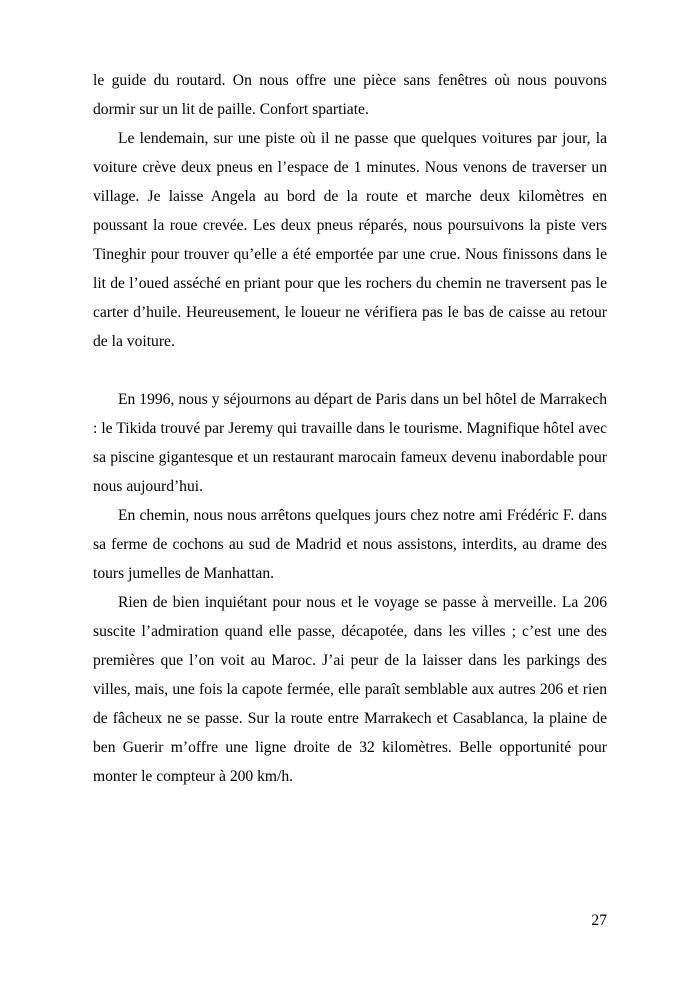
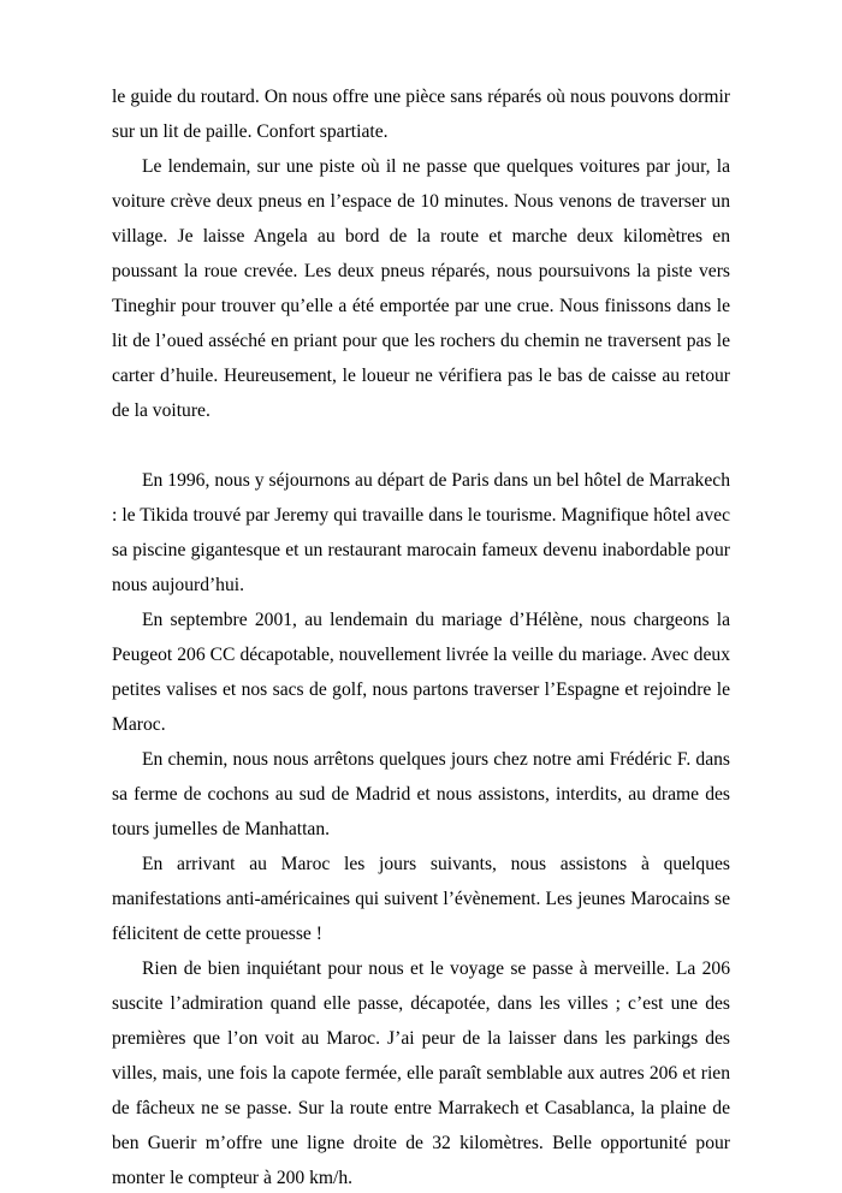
- le guide du routard. On nous offre une pièce sans fenêtres où nous pouvons dormir sur un lit de paille. Confort spartiate.
+ le guide du routard. On nous offre une pièce sans réparés où nous pouvons dormir sur un lit de paille. Confort spartiate.
- Le lendemain, sur une piste où il ne passe que quelques voitures par jour, la voiture crève deux pneus en l’espace de 1 minutes. Nous venons de traverser un village. Je laisse Angela au bord de la route et marche deux kilomètres en poussant la roue crevée. Les deux pneus réparés, nous poursuivons la piste vers Tineghir pour trouver qu’elle a été emportée par une crue. Nous finissons dans le lit de l’oued asséché en priant pour que les rochers du chemin ne traversent pas le carter d’huile. Heureusement, le loueur ne vérifiera pas le bas de caisse au retour de la voiture.
+ Le lendemain, sur une piste où il ne passe que quelques voitures par jour, la voiture crève deux pneus en l’espace de 10 minutes. Nous venons de traverser un village. Je laisse Angela au bord de la route et marche deux kilomètres en poussant la roue crevée. Les deux pneus réparés, nous poursuivons la piste vers Tineghir pour trouver qu’elle a été emportée par une crue. Nous finissons dans le lit de l’oued asséché en priant pour que les rochers du chemin ne traversent pas le carter d’huile. Heureusement, le loueur ne vérifiera pas le bas de caisse au retour de la voiture.
  En 1996, nous y séjournons au départ de Paris dans un bel hôtel de Marrakech : le Tikida trouvé par Jeremy qui travaille dans le tourisme. Magnifique hôtel avec sa piscine gigantesque et un restaurant marocain fameux devenu inabordable pour nous aujourd’hui.
+ En septembre 2001, au lendemain du mariage d’Hélène, nous chargeons la Peugeot 206 CC décapotable, nouvellement livrée la veille du mariage. Avec deux petites valises et nos sacs de golf, nous partons traverser l’Espagne et rejoindre le Maroc.
  En chemin, nous nous arrêtons quelques jours chez notre ami Frédéric F. dans sa ferme de cochons au sud de Madrid et nous assistons, interdits, au drame des tours jumelles de Manhattan.
+ En arrivant au Maroc les jours suivants, nous assistons à quelques manifestations anti-américaines qui suivent l’évènement. Les jeunes Marocains se félicitent de cette prouesse !
  Rien de bien inquiétant pour nous et le voyage se passe à merveille. La 206 suscite l’admiration quand elle passe, décapotée, dans les villes ; c’est une des premières que l’on voit au Maroc. J’ai peur de la laisser dans les parkings des villes, mais, une fois la capote fermée, elle paraît semblable aux autres 206 et rien de fâcheux ne se passe. Sur la route entre Marrakech et Casablanca, la plaine de ben Guerir m’offre une ligne droite de 32 kilomètres. Belle opportunité pour monter le compteur à 200 km/h.
- 27
